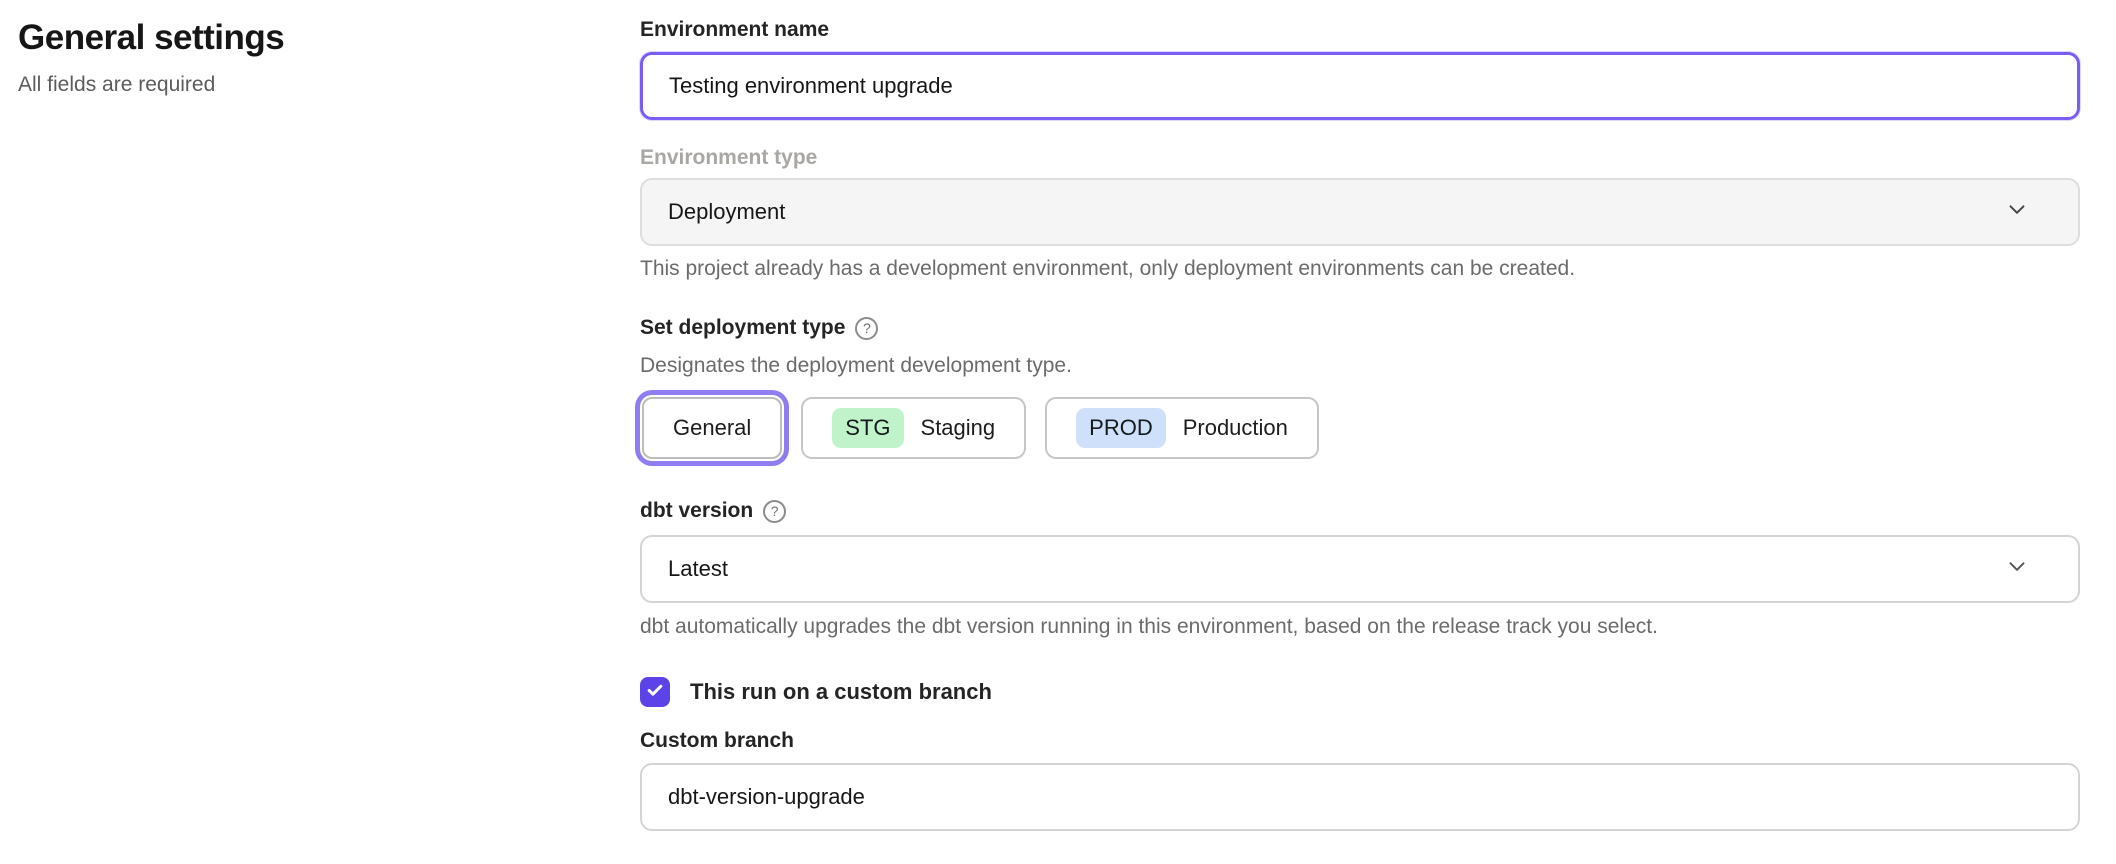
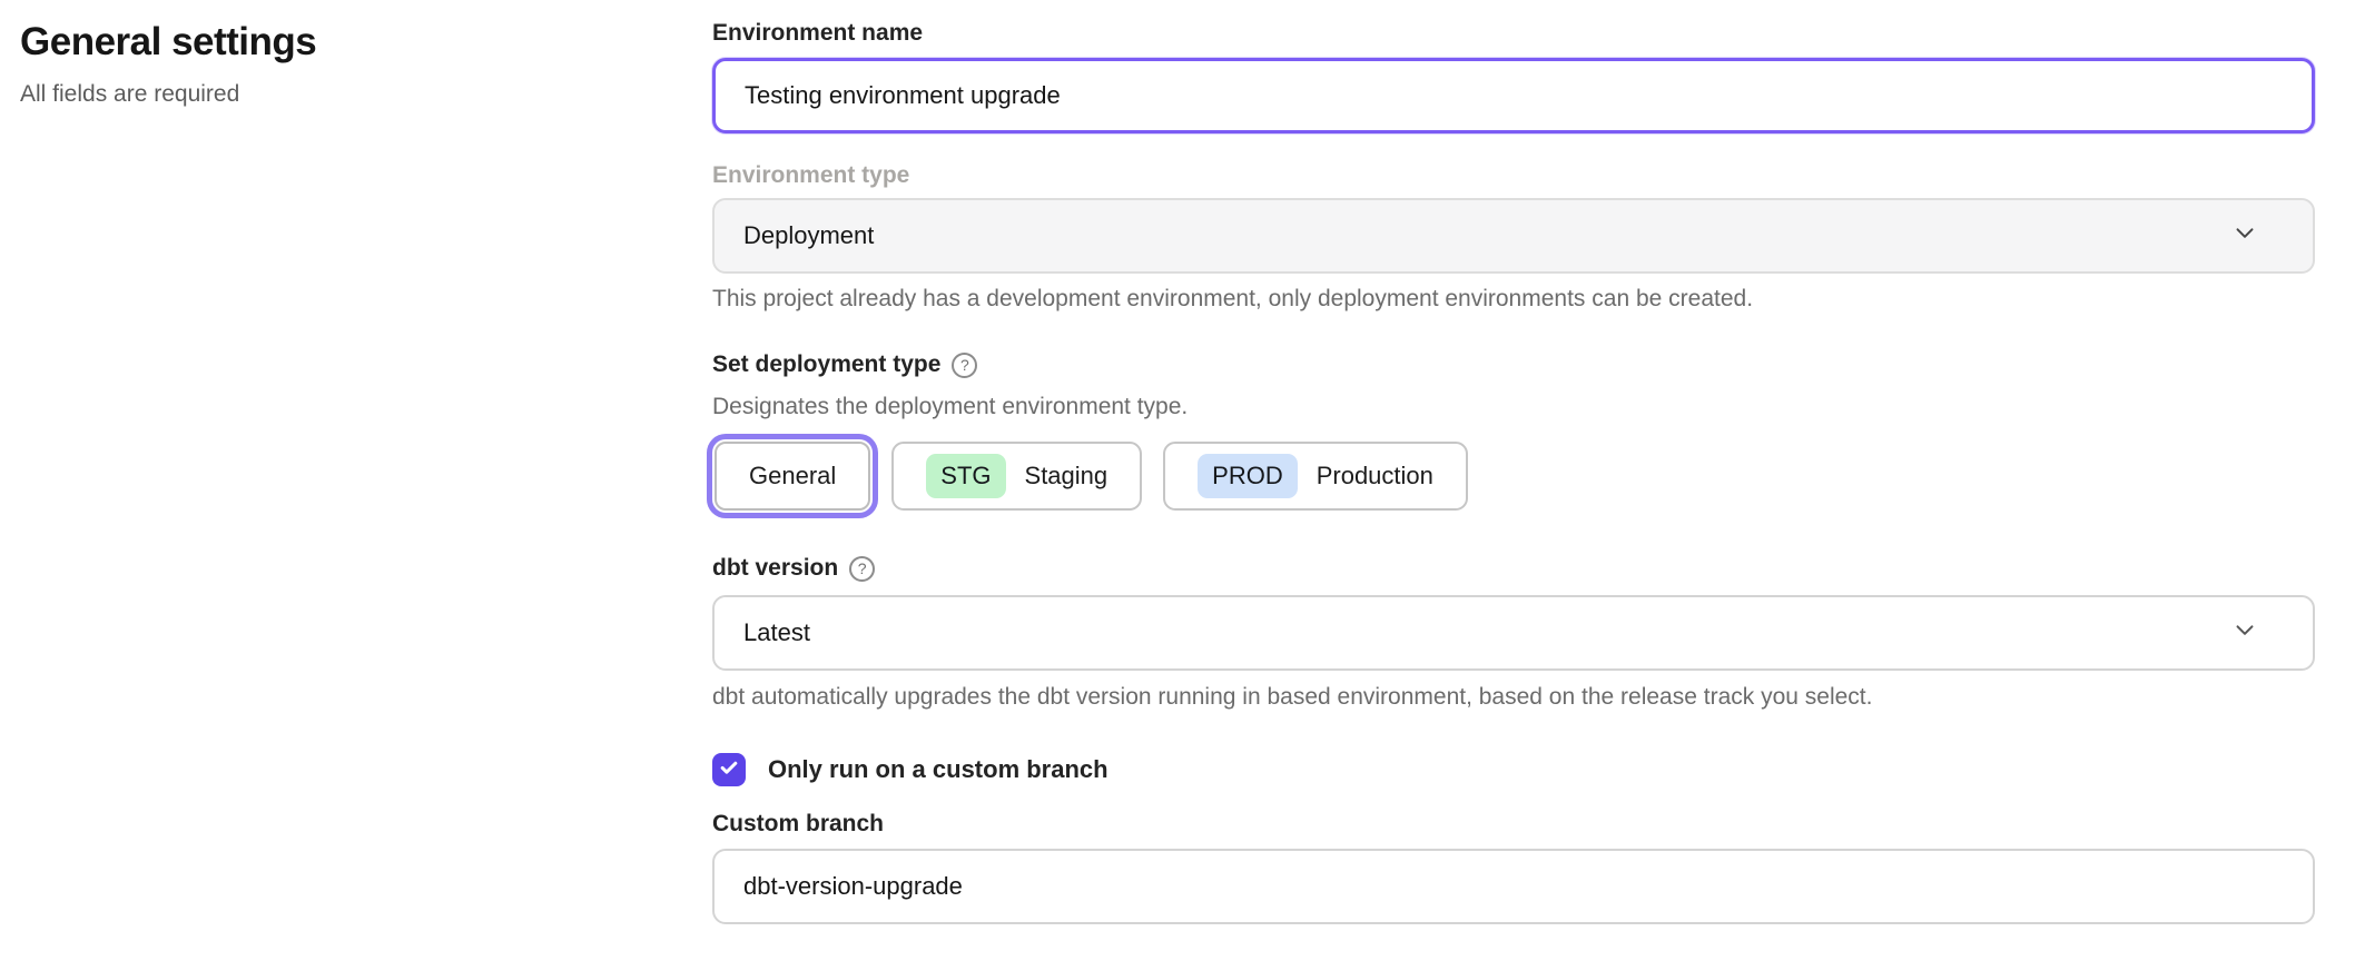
  General settings
  All fields are required
  Environment name
  Testing environment upgrade
  Environment type
  Deployment
  This project already has a development environment, only deployment environments can be created.
  Set deployment type
  ?
- Designates the deployment development type.
+ Designates the deployment environment type.
  General
  STG
  Staging
  PROD
  Production
  dbt version
  ?
  Latest
- dbt automatically upgrades the dbt version running in this environment, based on the release track you select.
+ dbt automatically upgrades the dbt version running in based environment, based on the release track you select.
- This run on a custom branch
+ Only run on a custom branch
  Custom branch
  dbt-version-upgrade
